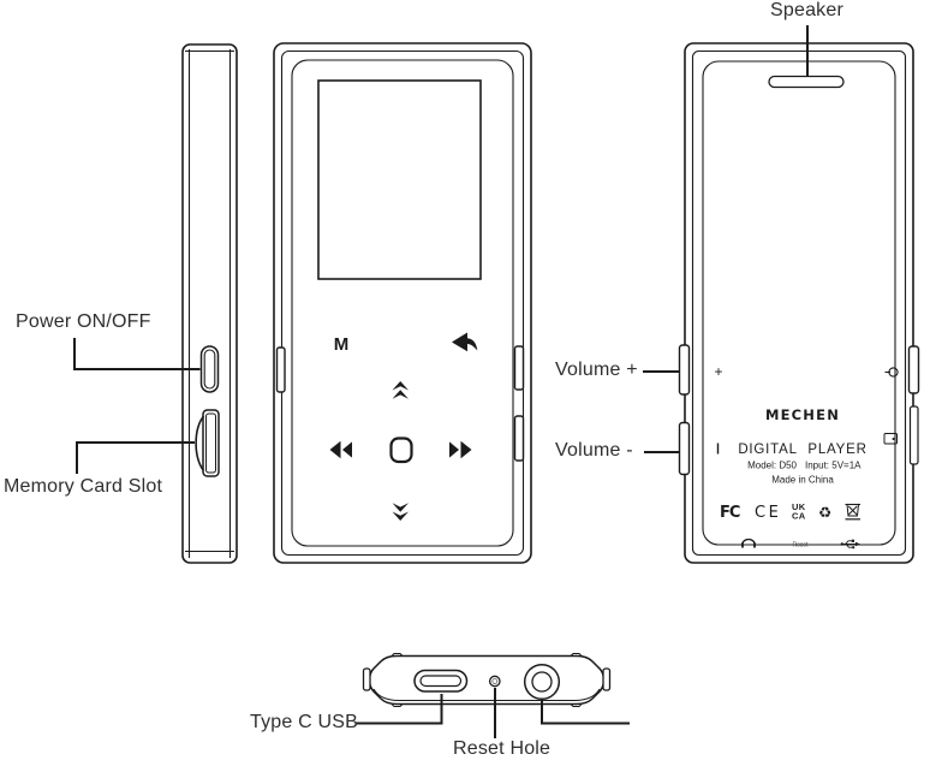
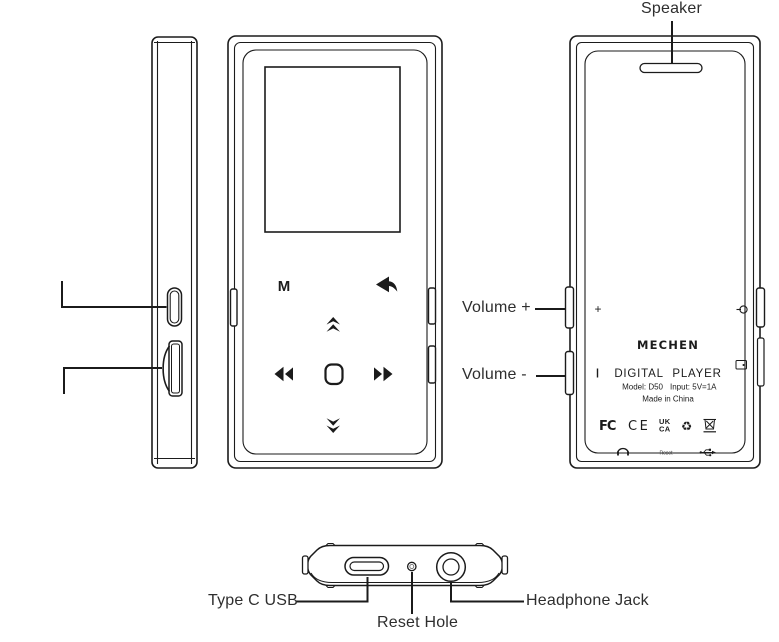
  M
  +
  MECHEN
  DIGITAL PLAYER
  Model: D50
  Input: 5V=1A
  Made in China
  FC
  CE
  UK
  CA
  ♻
  Speaker
- Power ON/OFF
- Memory Card Slot
  Volume +
  Volume -
  Type C USB
  Reset Hole
+ Headphone Jack
